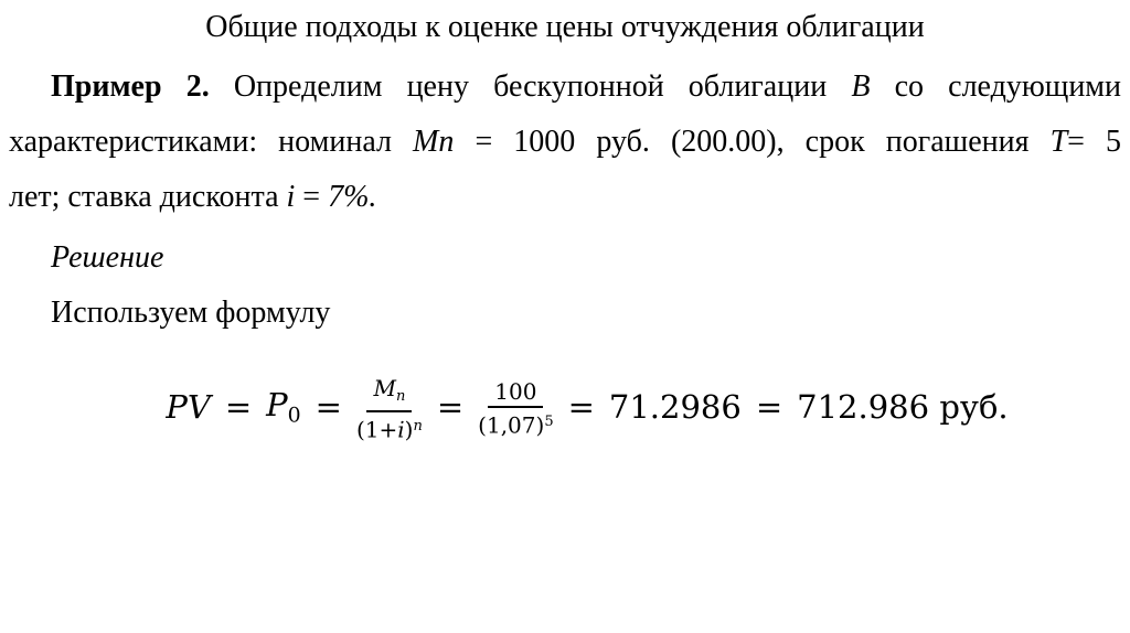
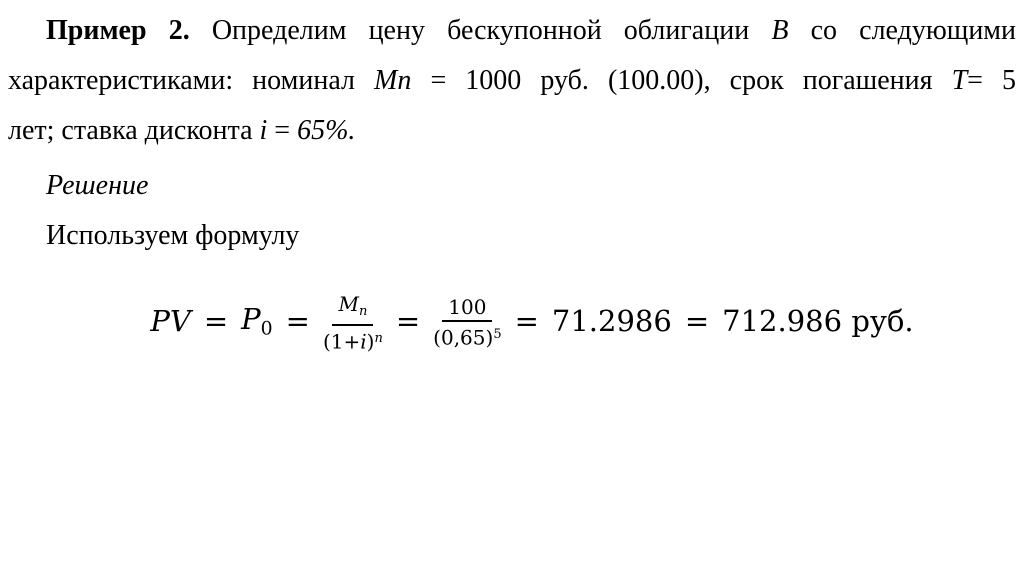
- Общие подходы к оценке цены отчуждения облигации
  Пример 2. Определим цену бескупонной облигации В со следующими
- характеристиками: номинал Mn = 1000 руб. (200.00), срок погашения T= 5
+ характеристиками: номинал Mn = 1000 руб. (100.00), срок погашения T= 5
- лет; ставка дисконта i = 7%.
+ лет; ставка дисконта i = 65%.
  Решение
  Используем формулу
  PV
  =
  P0
  =
  Mn
  (1+i)n
  =
  100
- (1,07)5
+ (0,65)5
  =
  71.2986
  =
  712.986 руб.
